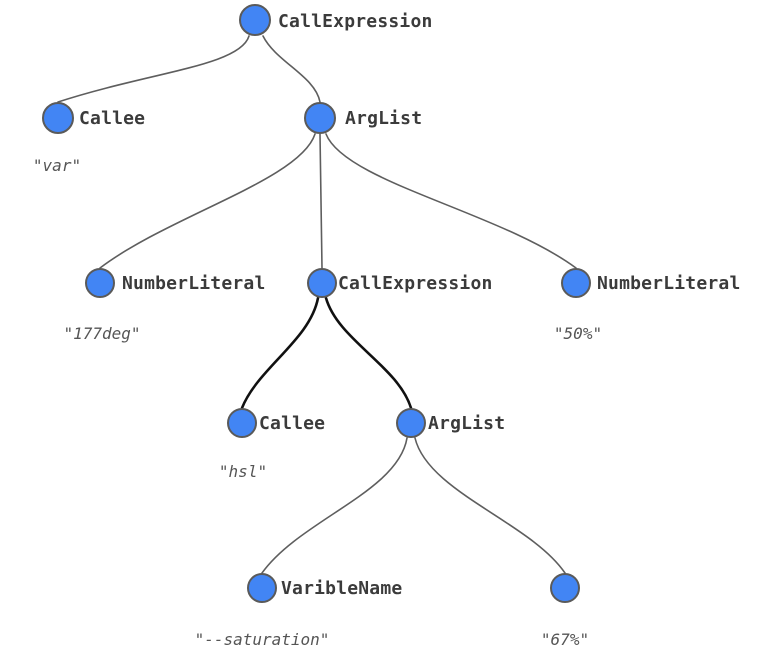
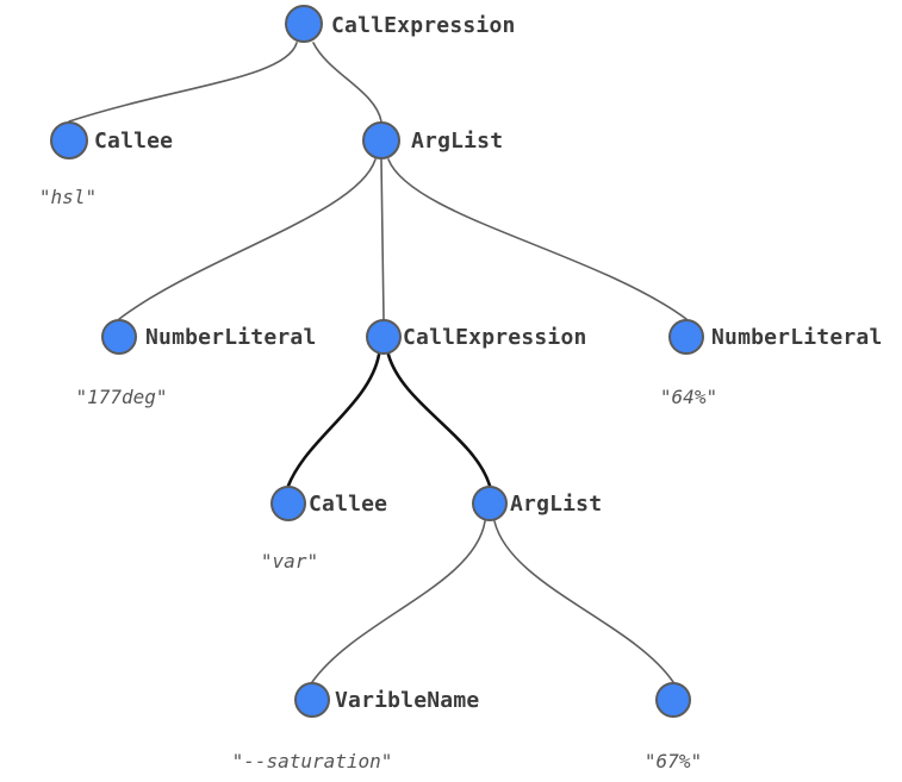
  CallExpression
  Callee
- "var"
+ "hsl"
  ArgList
  NumberLiteral
  "177deg"
  CallExpression
  NumberLiteral
- "50%"
+ "64%"
  Callee
- "hsl"
+ "var"
  ArgList
  VaribleName
  "--saturation"
  "67%"
